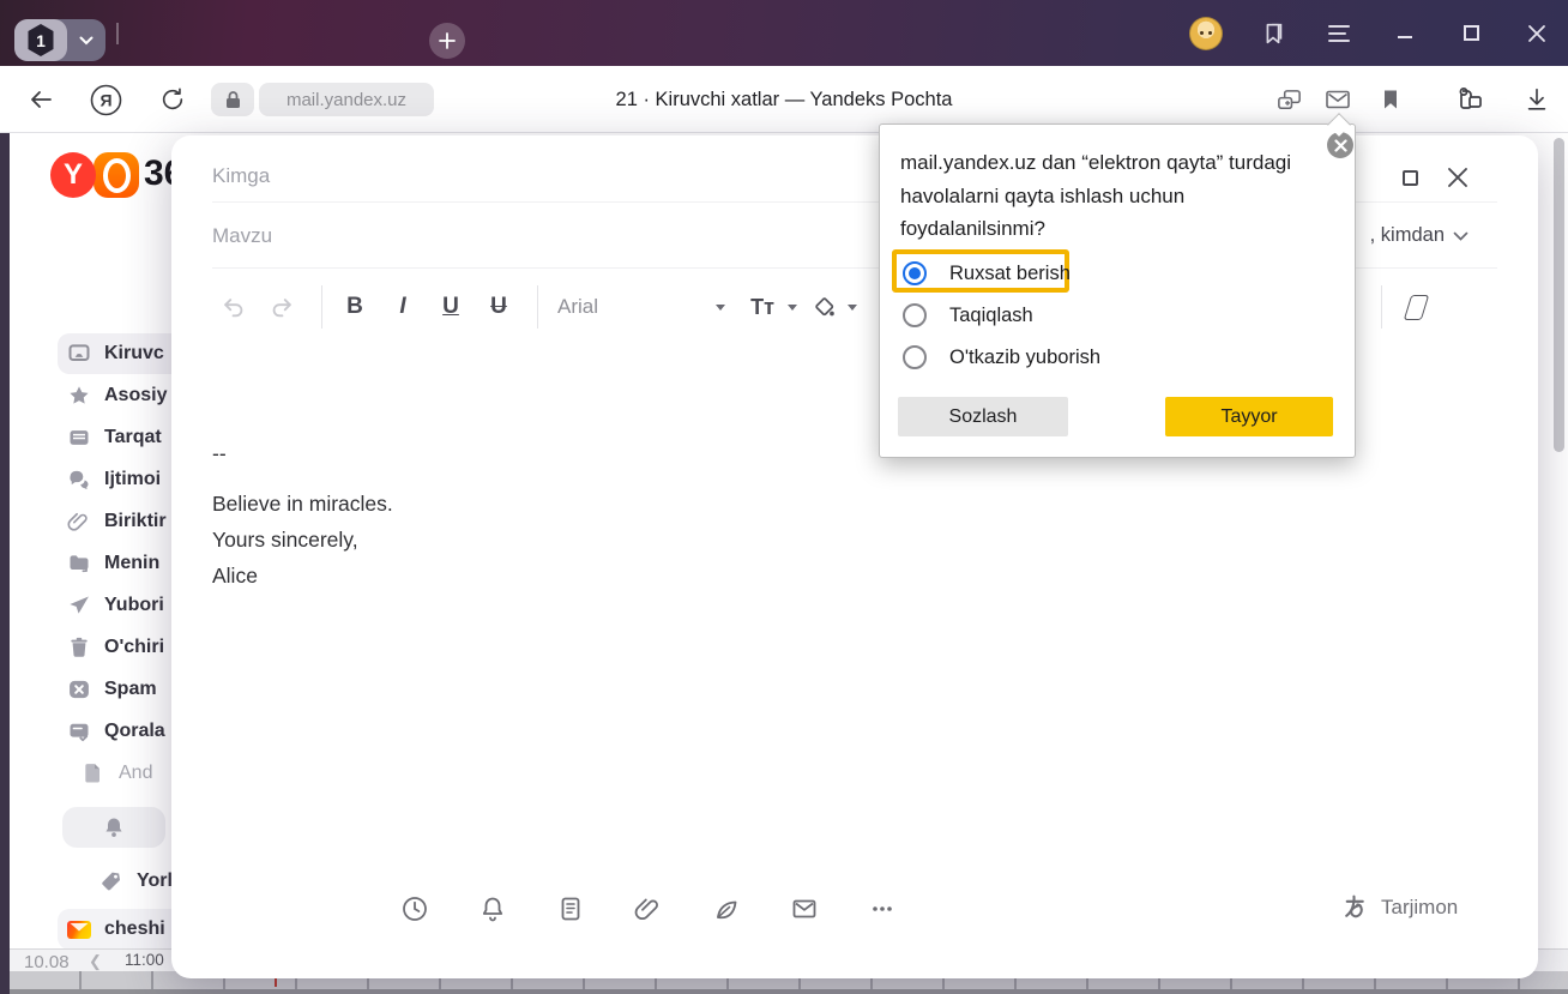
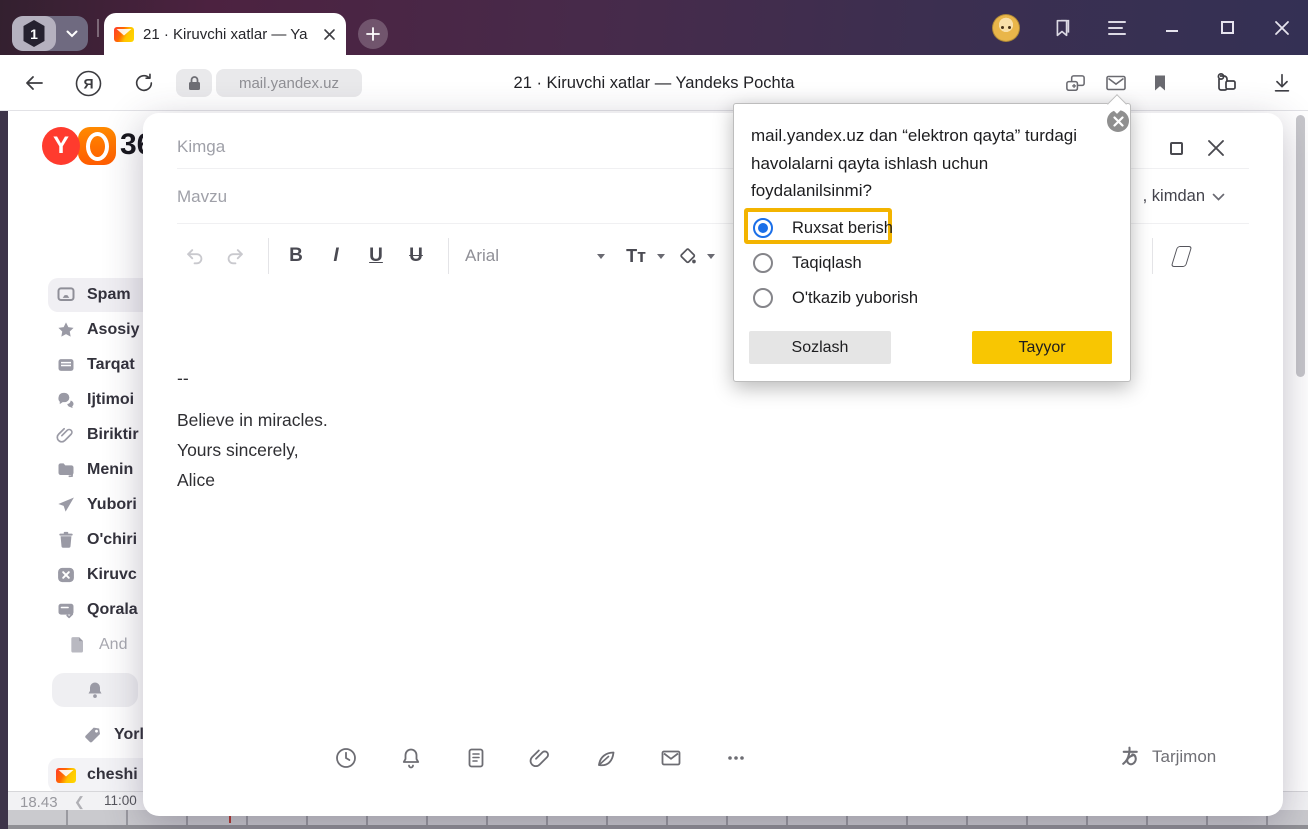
  1
+ 21 · Kiruvchi xatlar — Ya
  21 · Kiruvchi xatlar — Yandeks Pochta
  Я
  mail.yandex.uz
  Y
- Kiruvc
+ Spam
  Asosiy
  Tarqat
  Ijtimoi
  Biriktir
  Menin
  Yubori
  O'chiri
- Spam
+ Kiruvc
  Qorala
  And
  Yorl
  cheshi
- 10.08
+ 18.43
  ❮
  11:00
  Kimga
  Mavzu
  , kimdan
  B
  I
  U
  U
  Arial
  Tт
  --
  Believe in miracles.
  Yours sincerely,
  Alice
  Tarjimon
  mail.yandex.uz dan “elektron qayta” turdagi havolalarni qayta ishlash uchun foydalanilsinmi?
  Ruxsat berish
  Taqiqlash
  O'tkazib yuborish
  Sozlash
  Tayyor
